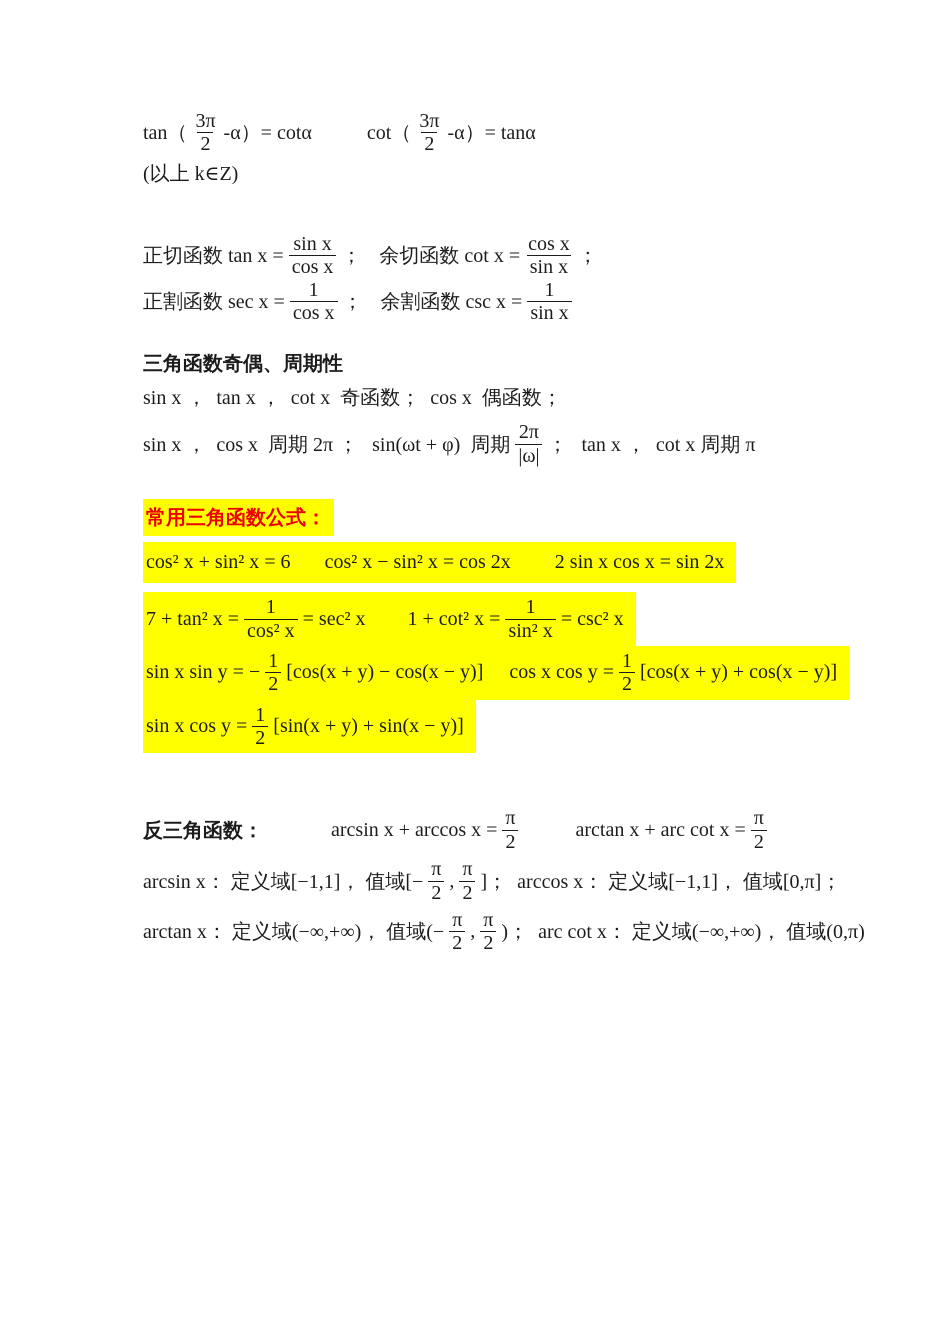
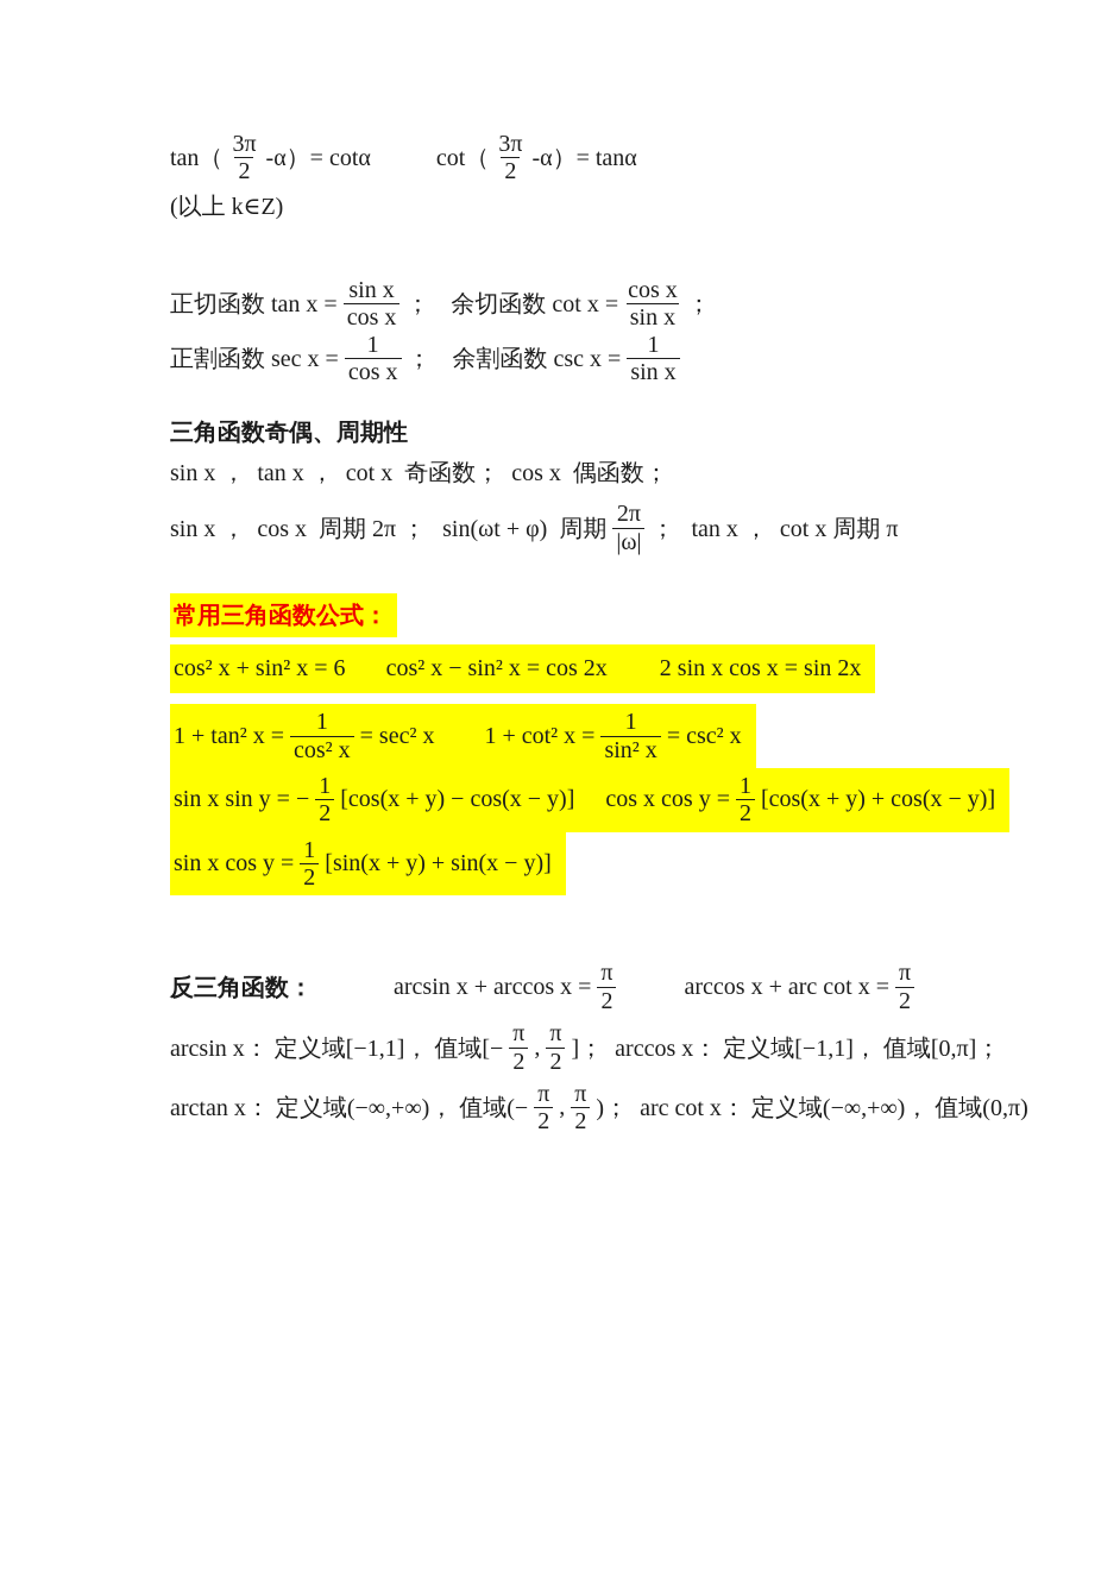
  tan（
  3π
  2
  -α）= cotα
  cot（
  3π
  2
  -α）= tanα
  (以上 k∈Z)
  正切函数 tan x =
  sin x
  cos x
  ；
  余切函数 cot x =
  cos x
  sin x
  ；
  正割函数 sec x =
  1
  cos x
  ；
  余割函数 csc x =
  1
  sin x
  三角函数奇偶、周期性
  sin x ， tan x ， cot x 奇函数； cos x 偶函数；
  sin x ， cos x 周期 2π ；
  sin(ωt + φ) 周期
  2π
  |ω|
  ；
  tan x ， cot x 周期 π
  常用三角函数公式：
  cos² x + sin² x = 6
  cos² x − sin² x = cos 2x
  2 sin x cos x = sin 2x
- 7 + tan² x =
+ 1 + tan² x =
  1
  cos² x
  = sec² x
  1 + cot² x =
  1
  sin² x
  = csc² x
  sin x sin y = −
  1
  2
  [cos(x + y) − cos(x − y)]
  cos x cos y =
  1
  2
  [cos(x + y) + cos(x − y)]
  sin x cos y =
  1
  2
  [sin(x + y) + sin(x − y)]
  反三角函数：
  arcsin x + arccos x =
  π
  2
- arctan x + arc cot x =
+ arccos x + arc cot x =
  π
  2
  arcsin x： 定义域[−1,1]， 值域[−
  π
  2
  ,
  π
  2
  ]； arccos x： 定义域[−1,1]， 值域[0,π]；
  arctan x： 定义域(−∞,+∞)， 值域(−
  π
  2
  ,
  π
  2
  )； arc cot x： 定义域(−∞,+∞)， 值域(0,π)
